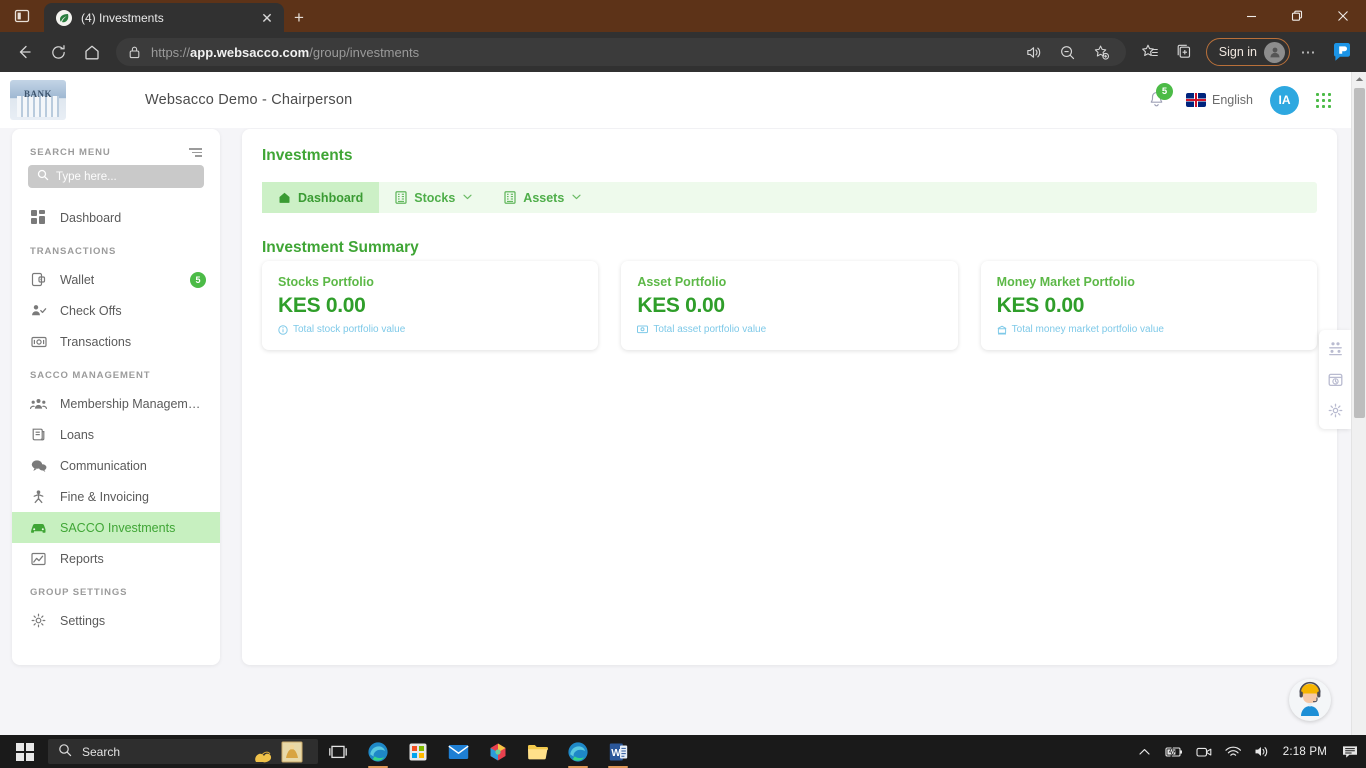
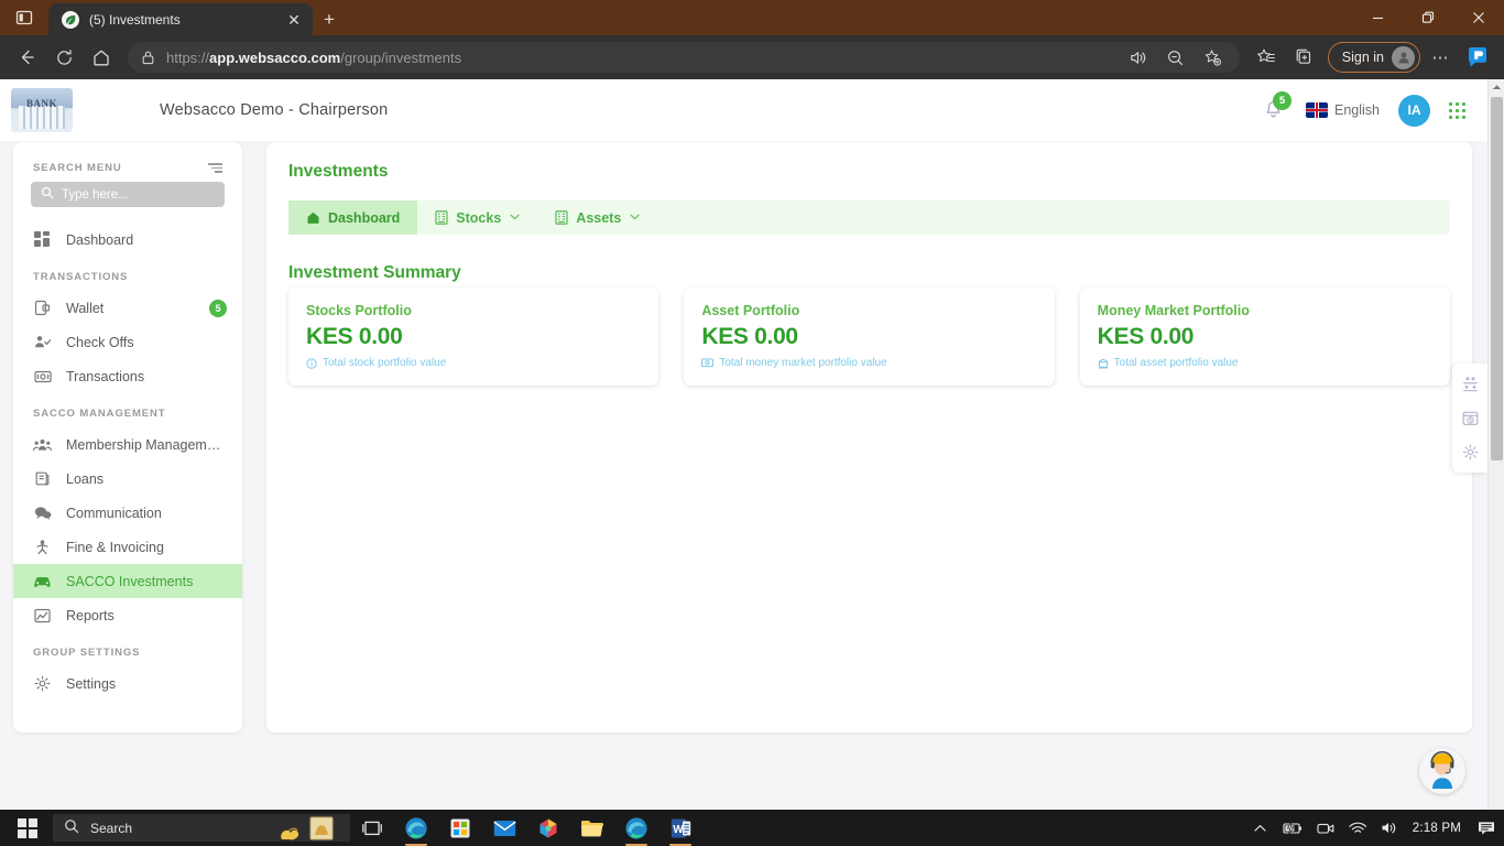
- (4) Investments
+ (5) Investments
  ✕
  +
  https://app.websacco.com/group/investments
  Sign in
  ⋯
  Websacco Demo - Chairperson
  5
  English
  IA
  SEARCH MENU
  Type here...
  Dashboard
  TRANSACTIONS
  Wallet
  5
  Check Offs
  Transactions
  SACCO MANAGEMENT
  Membership Managem…
  Loans
  Communication
  Fine & Invoicing
  SACCO Investments
  Reports
  GROUP SETTINGS
  Settings
  Investments
  Dashboard
  Stocks
  Assets
  Investment Summary
  Stocks Portfolio
  KES 0.00
  Total stock portfolio value
  Asset Portfolio
  KES 0.00
- Total asset portfolio value
+ Total money market portfolio value
  Money Market Portfolio
  KES 0.00
- Total money market portfolio value
+ Total asset portfolio value
  Search
  W
  2:18 PM
